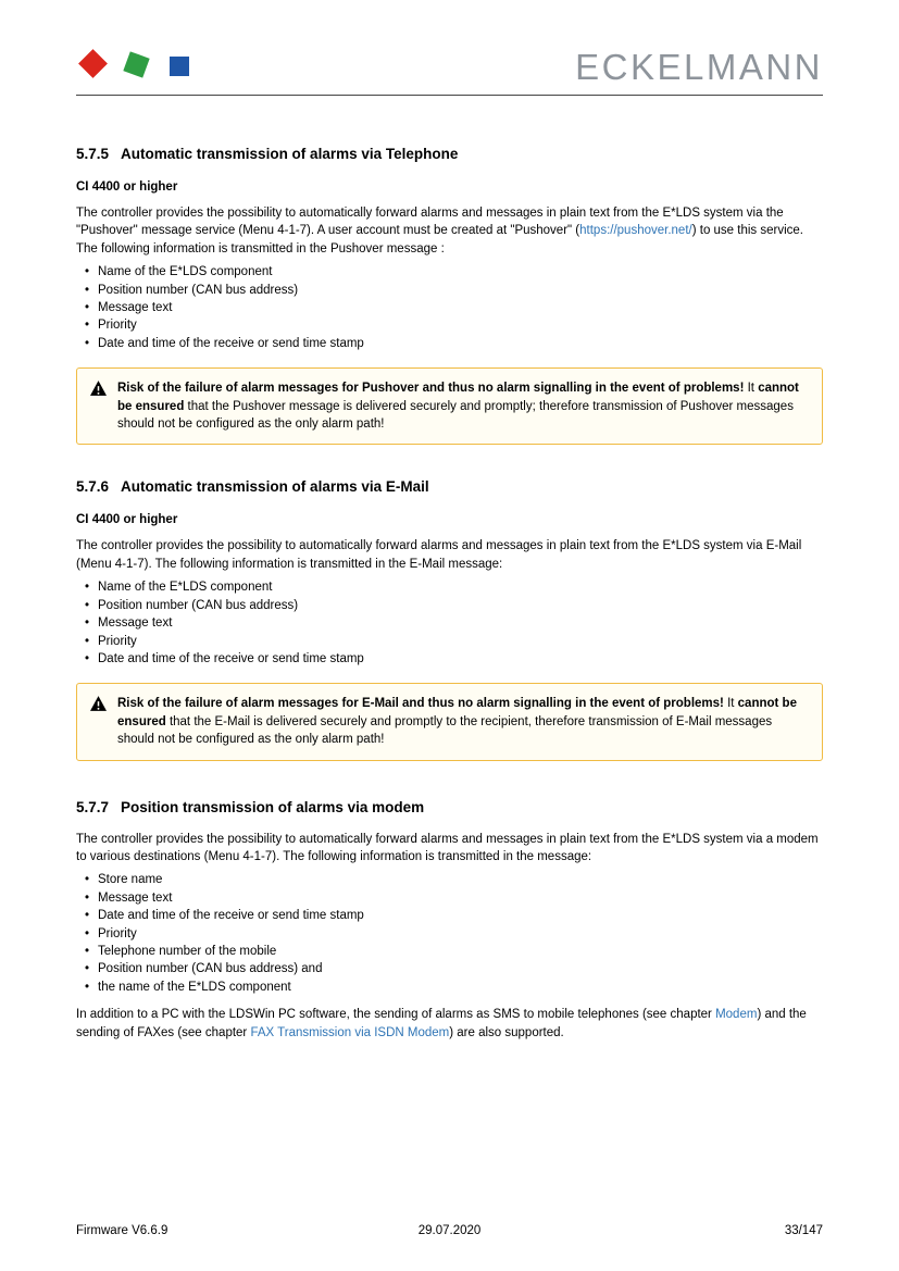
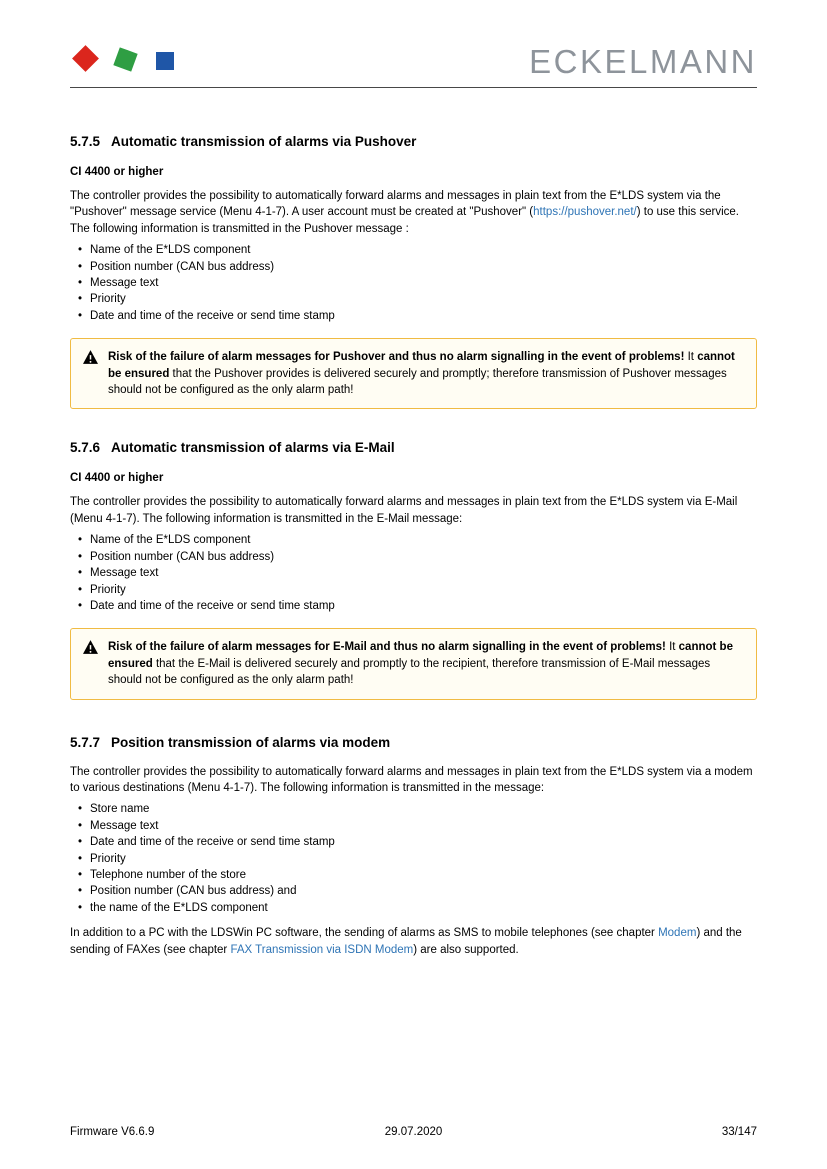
  ECKELMANN
- 5.7.5 Automatic transmission of alarms via Telephone
+ 5.7.5 Automatic transmission of alarms via Pushover
  CI 4400 or higher
  The controller provides the possibility to automatically forward alarms and messages in plain text from the E*LDS system via the "Pushover" message service (Menu 4-1-7). A user account must be created at "Pushover" (https://pushover.net/) to use this service. The following information is transmitted in the Pushover message :
  Name of the E*LDS component
  Position number (CAN bus address)
  Message text
  Priority
  Date and time of the receive or send time stamp
- Risk of the failure of alarm messages for Pushover and thus no alarm signalling in the event of problems! It cannot be ensured that the Pushover message is delivered securely and promptly; therefore transmission of Pushover messages should not be configured as the only alarm path!
+ Risk of the failure of alarm messages for Pushover and thus no alarm signalling in the event of problems! It cannot be ensured that the Pushover provides is delivered securely and promptly; therefore transmission of Pushover messages should not be configured as the only alarm path!
  5.7.6 Automatic transmission of alarms via E-Mail
  CI 4400 or higher
  The controller provides the possibility to automatically forward alarms and messages in plain text from the E*LDS system via E-Mail (Menu 4-1-7). The following information is transmitted in the E-Mail message:
  Name of the E*LDS component
  Position number (CAN bus address)
  Message text
  Priority
  Date and time of the receive or send time stamp
  Risk of the failure of alarm messages for E-Mail and thus no alarm signalling in the event of problems! It cannot be ensured that the E-Mail is delivered securely and promptly to the recipient, therefore transmission of E-Mail messages should not be configured as the only alarm path!
  5.7.7 Position transmission of alarms via modem
  The controller provides the possibility to automatically forward alarms and messages in plain text from the E*LDS system via a modem to various destinations (Menu 4-1-7). The following information is transmitted in the message:
  Store name
  Message text
  Date and time of the receive or send time stamp
  Priority
- Telephone number of the mobile
+ Telephone number of the store
  Position number (CAN bus address) and
  the name of the E*LDS component
  In addition to a PC with the LDSWin PC software, the sending of alarms as SMS to mobile telephones (see chapter Modem) and the sending of FAXes (see chapter FAX Transmission via ISDN Modem) are also supported.
  Firmware V6.6.9
  29.07.2020
  33/147
